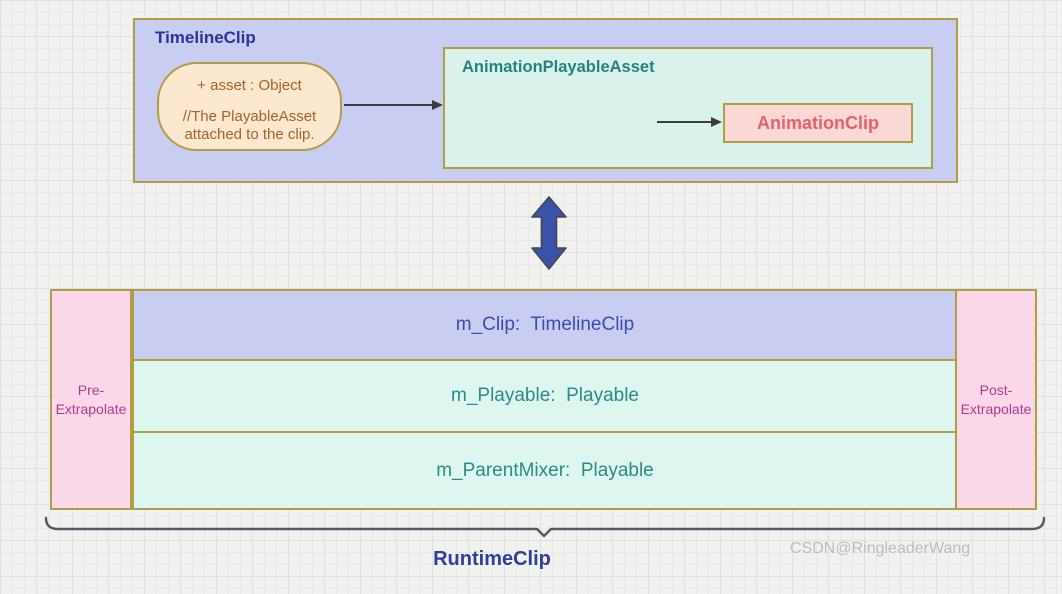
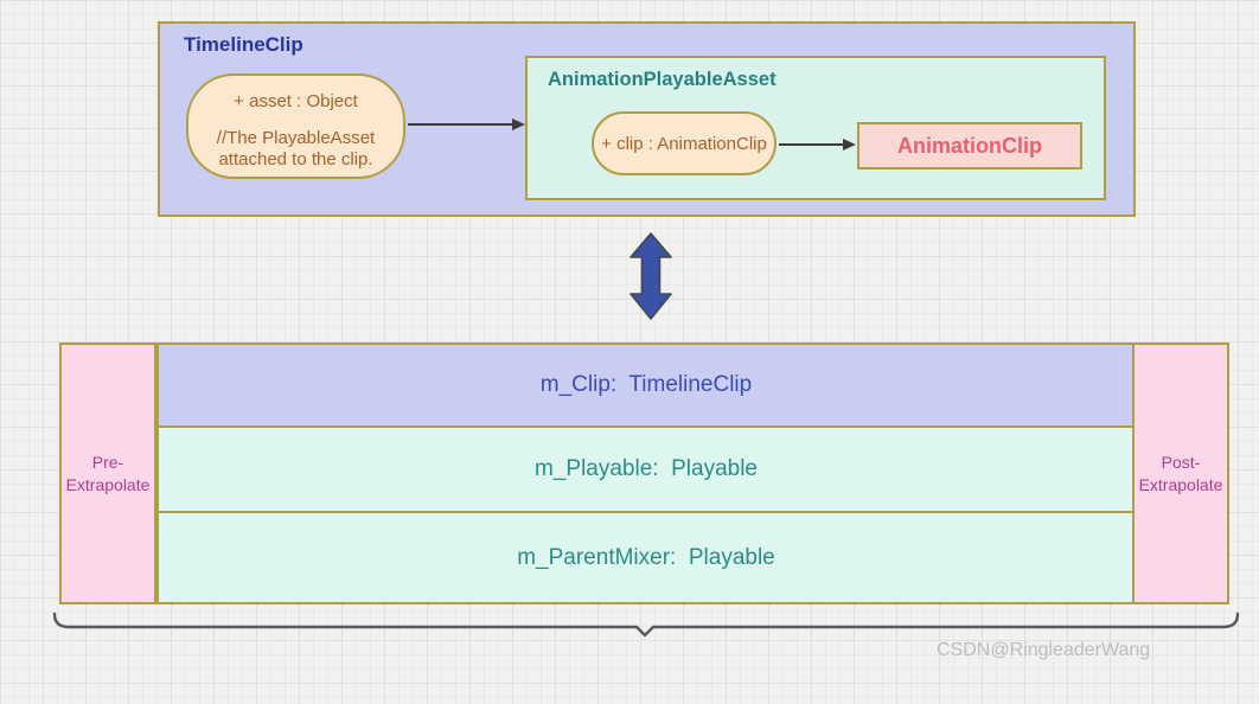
  TimelineClip
  + asset : Object
  //The PlayableAsset
  attached to the clip.
  AnimationPlayableAsset
+ + clip : AnimationClip
  AnimationClip
  Pre-
  Extrapolate
  m_Clip: TimelineClip
  m_Playable: Playable
  m_ParentMixer: Playable
  Post-
  Extrapolate
- RuntimeClip
  CSDN@RingleaderWang
